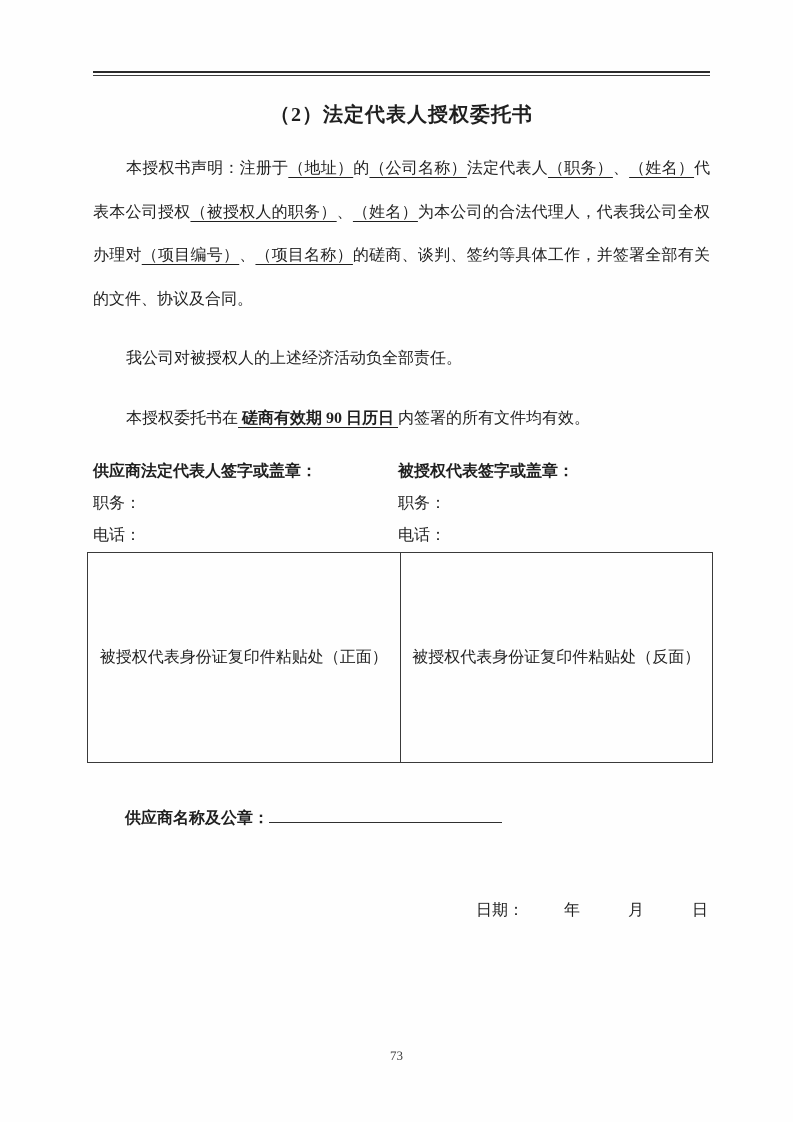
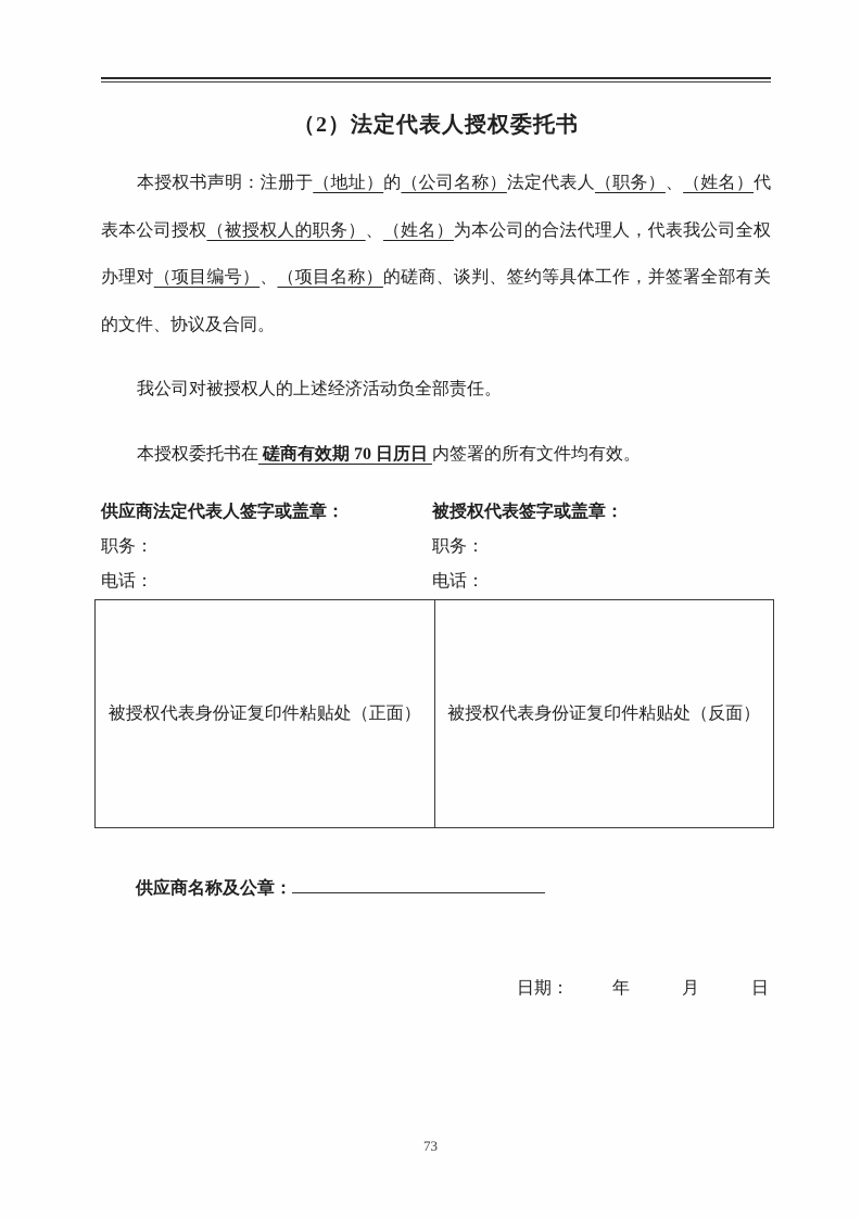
  （2）法定代表人授权委托书
  本授权书声明：注册于（地址）的（公司名称）法定代表人（职务）、（姓名）代表本公司授权（被授权人的职务）、（姓名）为本公司的合法代理人，代表我公司全权办理对（项目编号）、（项目名称）的磋商、谈判、签约等具体工作，并签署全部有关的文件、协议及合同。
  我公司对被授权人的上述经济活动负全部责任。
- 本授权委托书在 磋商有效期 90 日历日 内签署的所有文件均有效。
+ 本授权委托书在 磋商有效期 70 日历日 内签署的所有文件均有效。
  供应商法定代表人签字或盖章：
  职务：
  电话：
  被授权代表签字或盖章：
  职务：
  电话：
  被授权代表身份证复印件粘贴处（正面）
  被授权代表身份证复印件粘贴处（反面）
  供应商名称及公章：
  日期： 年 月 日
  73
